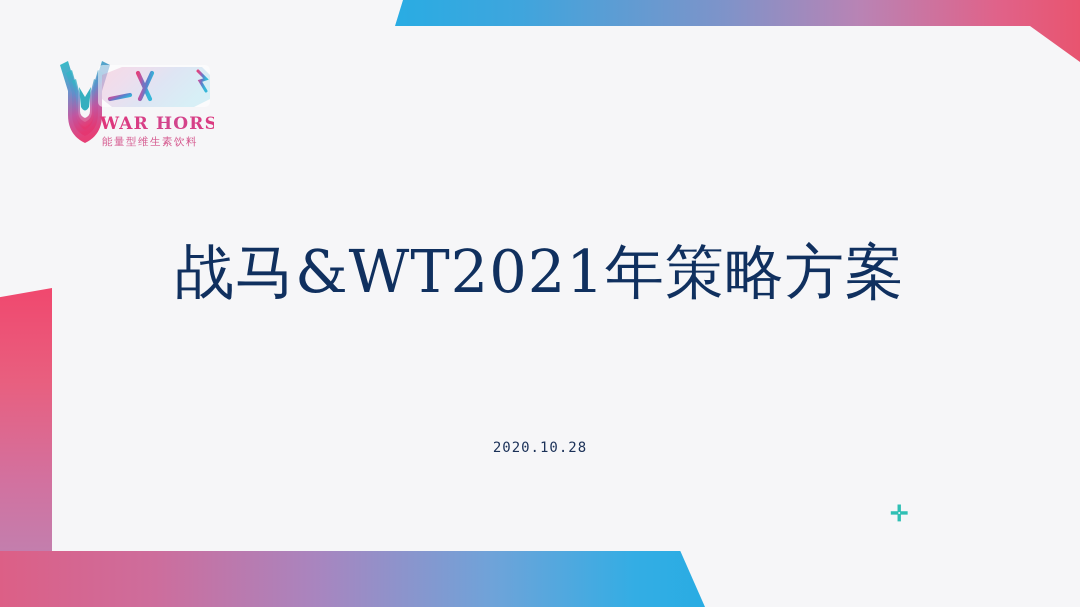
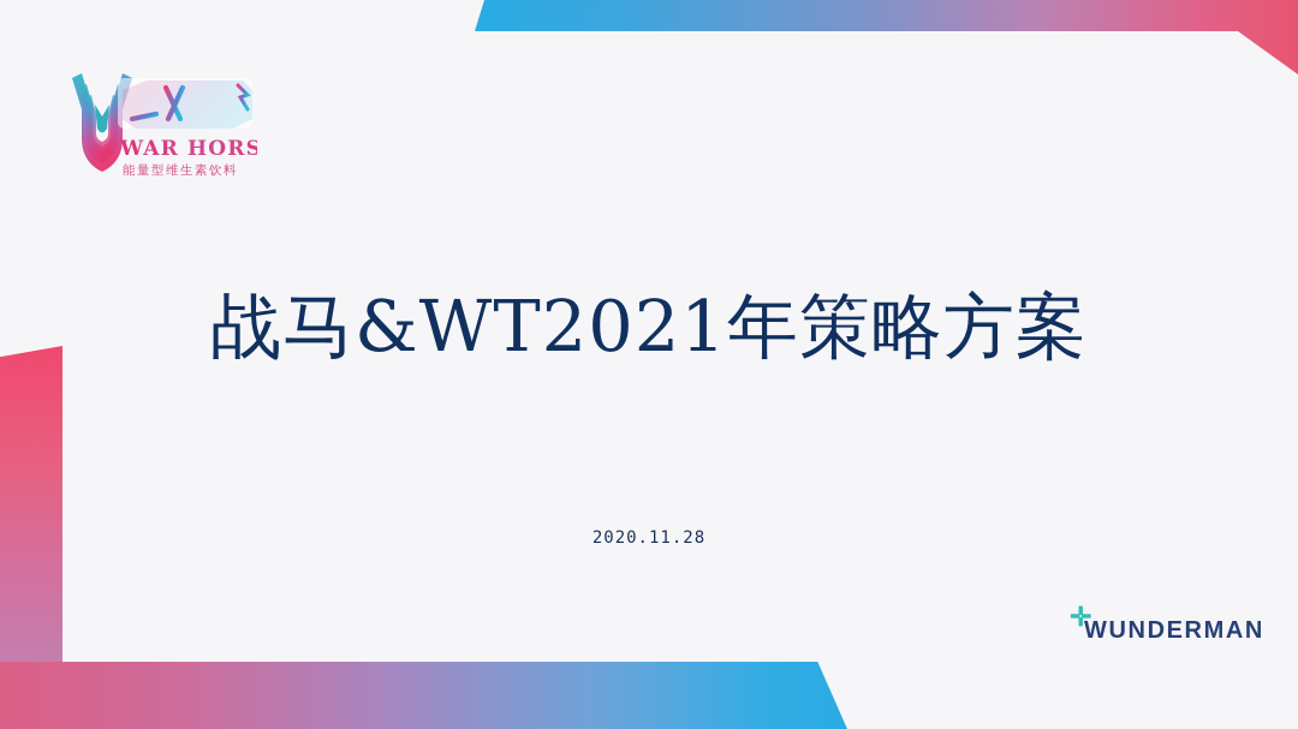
  WAR HORS
  能量型维生素饮料
  战马&WT2021年策略方案
- 2020.10.28
+ 2020.11.28
  ✛
+ WUNDERMAN
